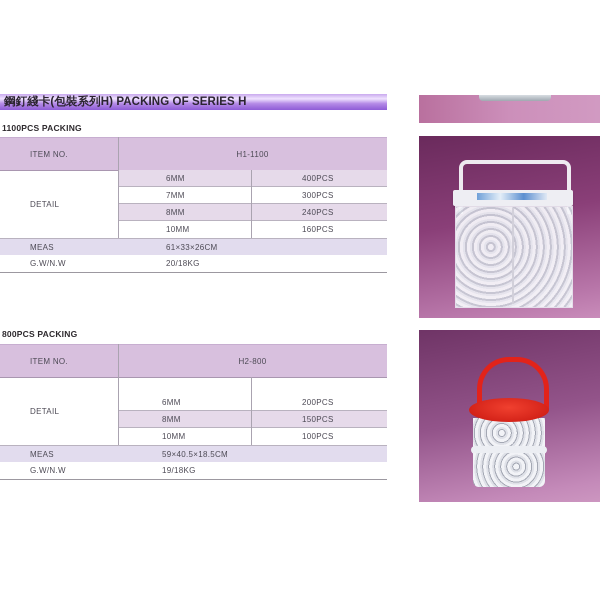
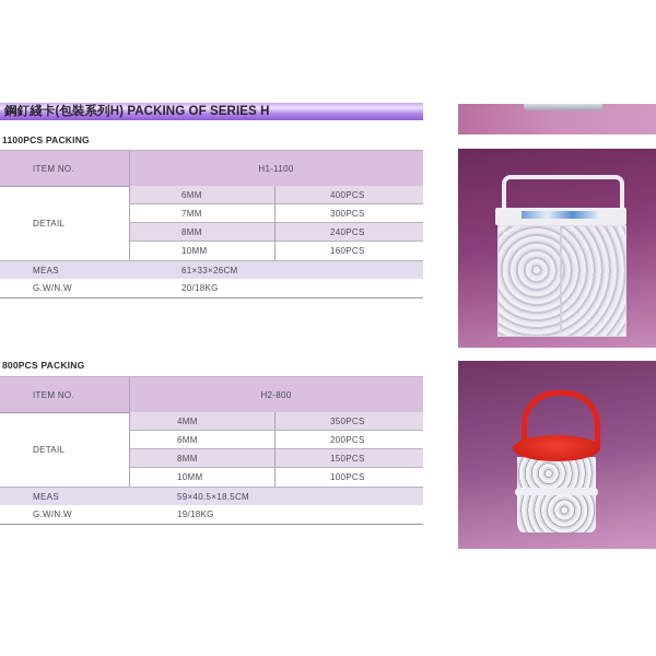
  鋼釘綫卡(包裝系列H) PACKING OF SERIES H
  1100PCS PACKING
  ITEM NO.
  H1-1100
  6MM
  400PCS
  7MM
  300PCS
  8MM
  240PCS
  10MM
  160PCS
  DETAIL
  MEAS
  61×33×26CM
  G.W/N.W
  20/18KG
  800PCS PACKING
  ITEM NO.
  H2-800
+ 4MM
+ 350PCS
  6MM
  200PCS
  8MM
  150PCS
  10MM
  100PCS
  DETAIL
  MEAS
  59×40.5×18.5CM
  G.W/N.W
  19/18KG
